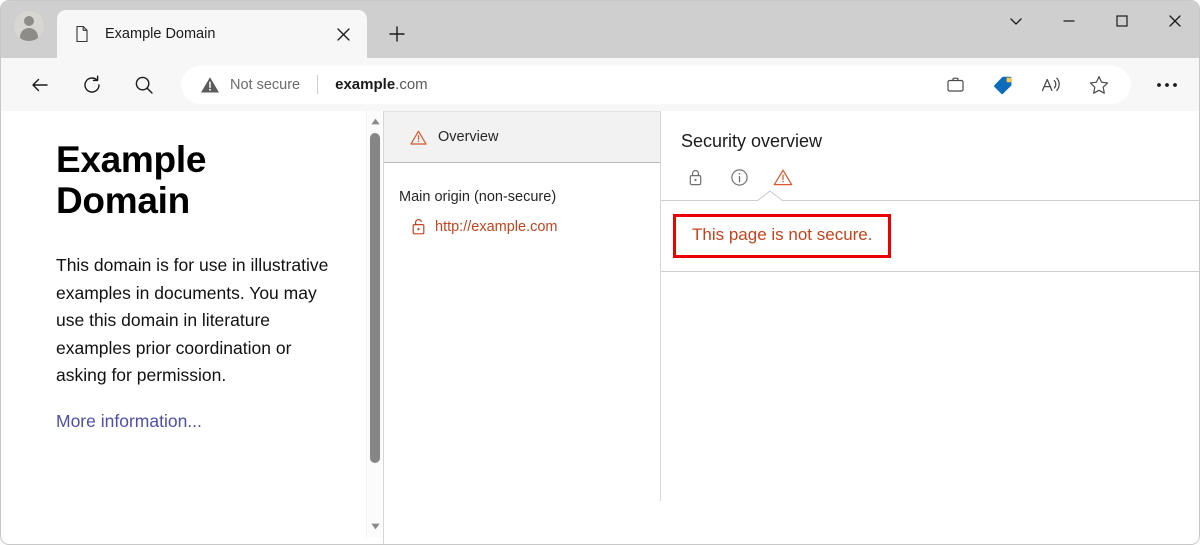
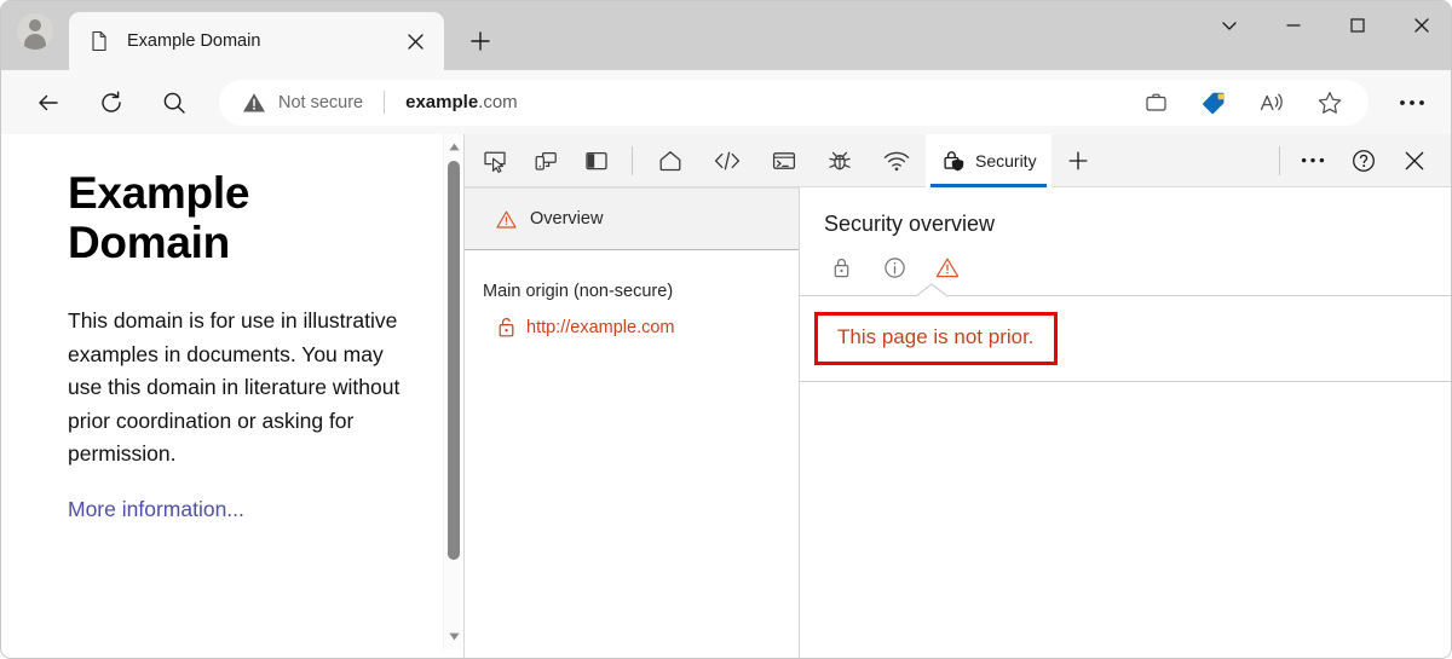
  Example Domain
  Not secure
  example.com
  Example Domain
- This domain is for use in illustrative examples in documents. You may use this domain in literature examples prior coordination or asking for permission.
+ This domain is for use in illustrative examples in documents. You may use this domain in literature without prior coordination or asking for permission.
  More information...
+ Security
  Overview
  Main origin (non-secure)
  http://example.com
  Security overview
- This page is not secure.
+ This page is not prior.
